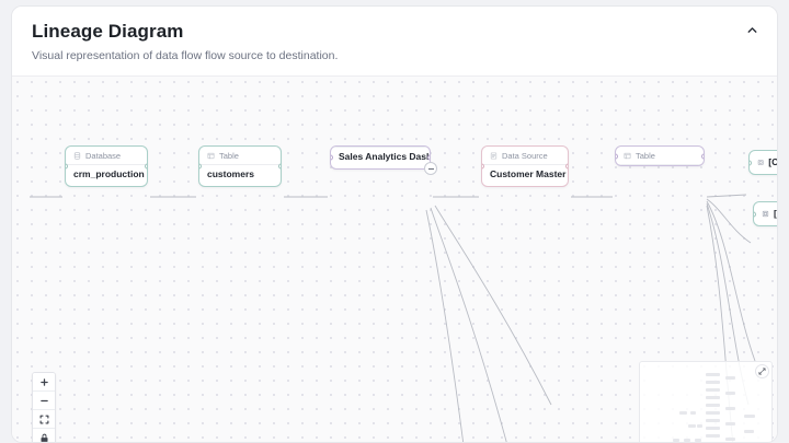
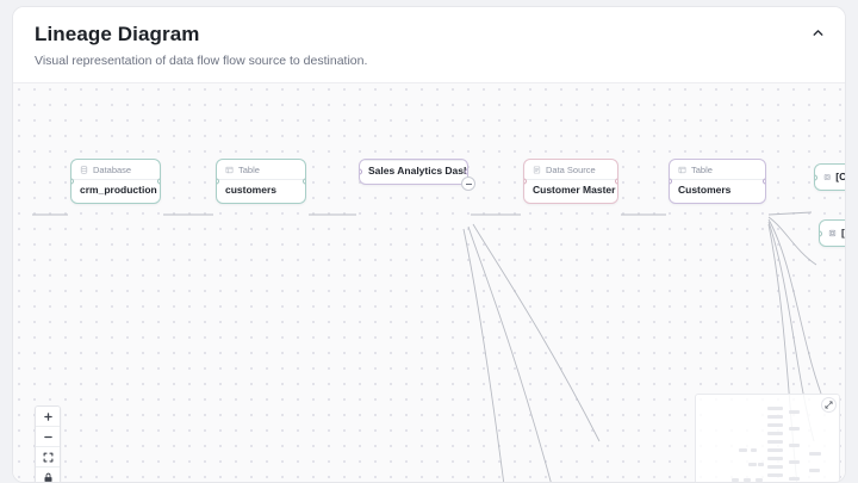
  Lineage Diagram
  Visual representation of data flow flow source to destination.
  Database
  crm_production
  Table
  customers
  Sales Analytics Das
  Data Source
  Customer Master
  Table
+ Customers
